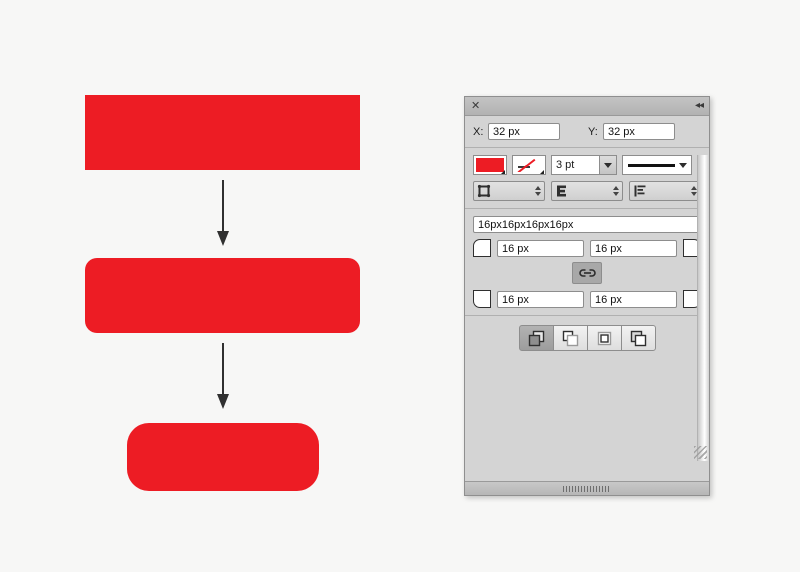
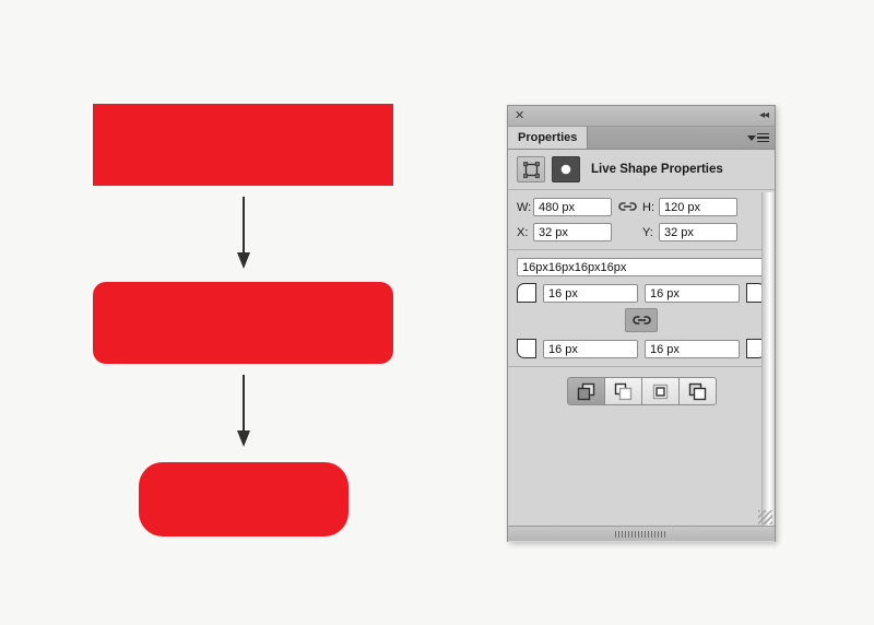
  ✕
  ◂◂
+ Properties
+ Live Shape Properties
+ W:
+ 480 px
+ H:
+ 120 px
  X:
  32 px
  Y:
  32 px
- 3 pt
  16px16px16px16px
  16 px
  16 px
  16 px
  16 px
